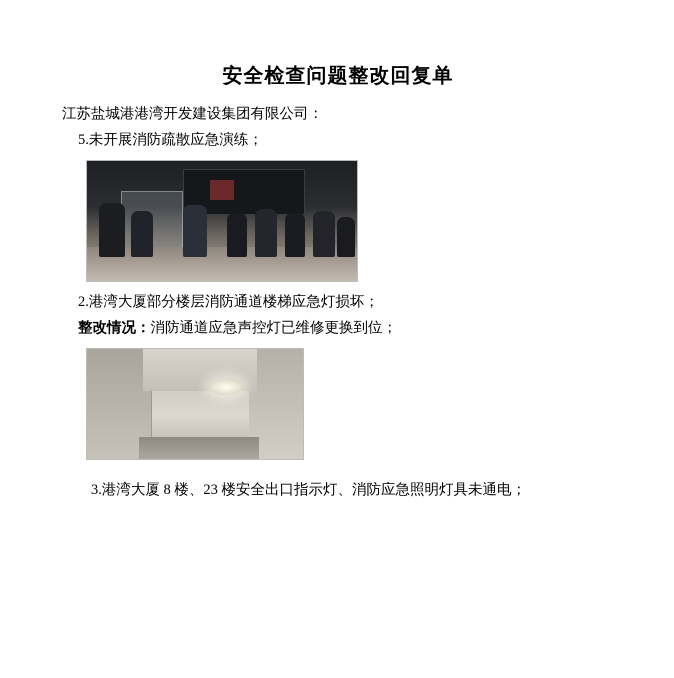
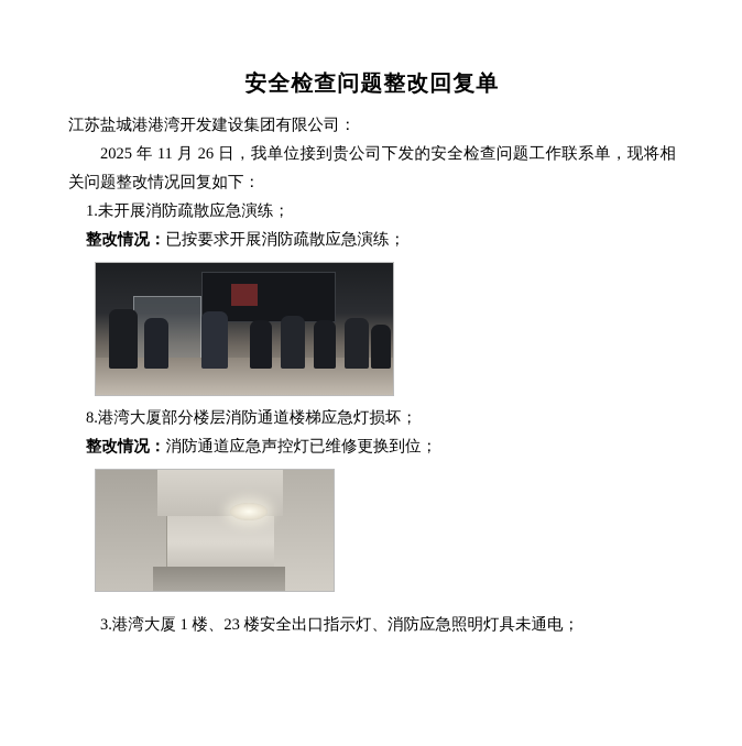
  安全检查问题整改回复单
  江苏盐城港港湾开发建设集团有限公司：
+ 2025 年 11 月 26 日，我单位接到贵公司下发的安全检查问题工作联系单，现将相关问题整改情况回复如下：
- 5.未开展消防疏散应急演练；
+ 1.未开展消防疏散应急演练；
+ 整改情况：已按要求开展消防疏散应急演练；
- 2.港湾大厦部分楼层消防通道楼梯应急灯损坏；
+ 8.港湾大厦部分楼层消防通道楼梯应急灯损坏；
  整改情况：消防通道应急声控灯已维修更换到位；
- 3.港湾大厦 8 楼、23 楼安全出口指示灯、消防应急照明灯具未通电；
+ 3.港湾大厦 1 楼、23 楼安全出口指示灯、消防应急照明灯具未通电；
